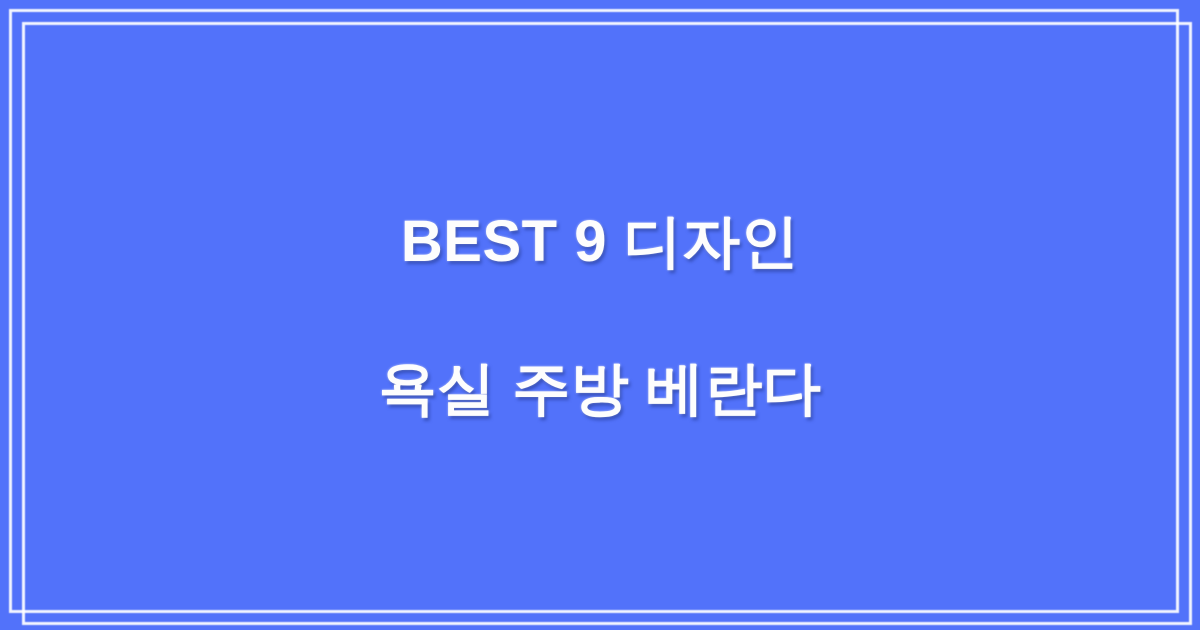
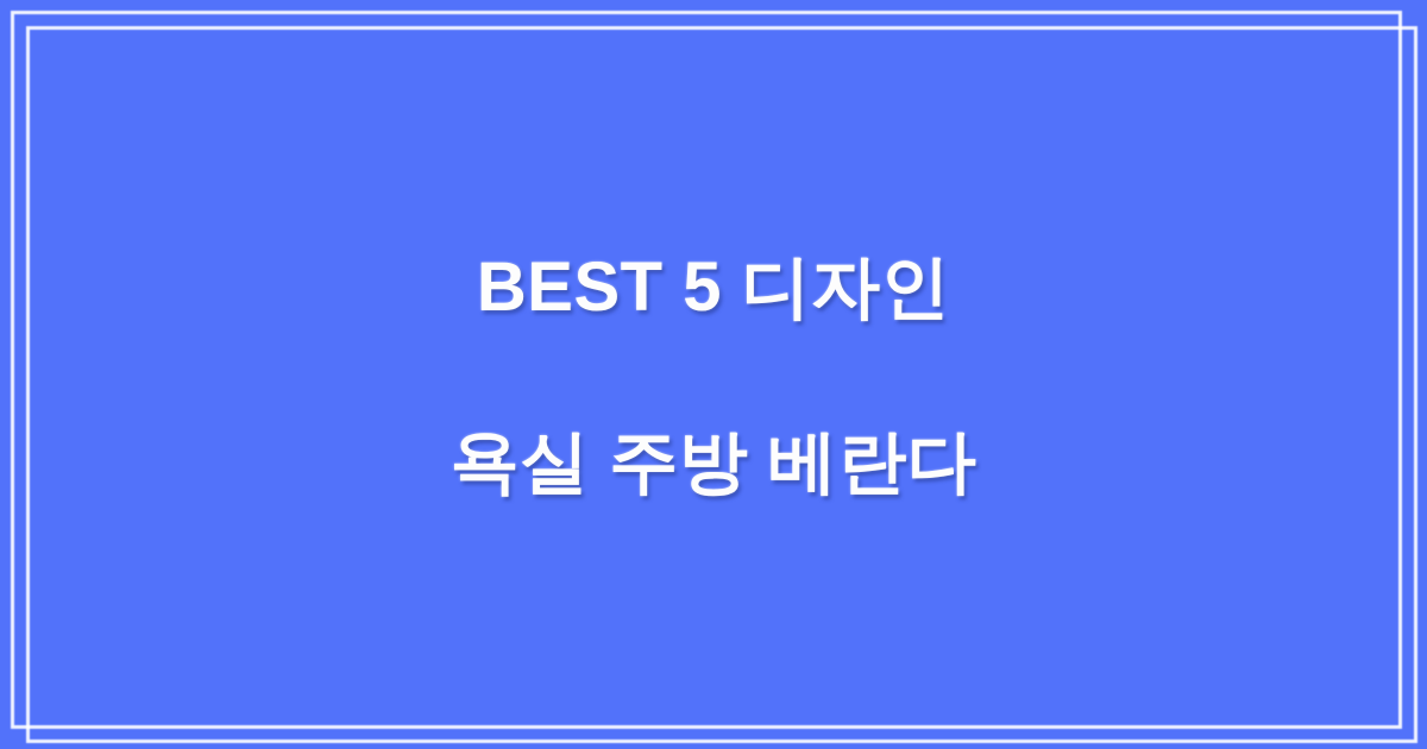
- BEST 9 디자인
+ BEST 5 디자인
  욕실 주방 베란다
